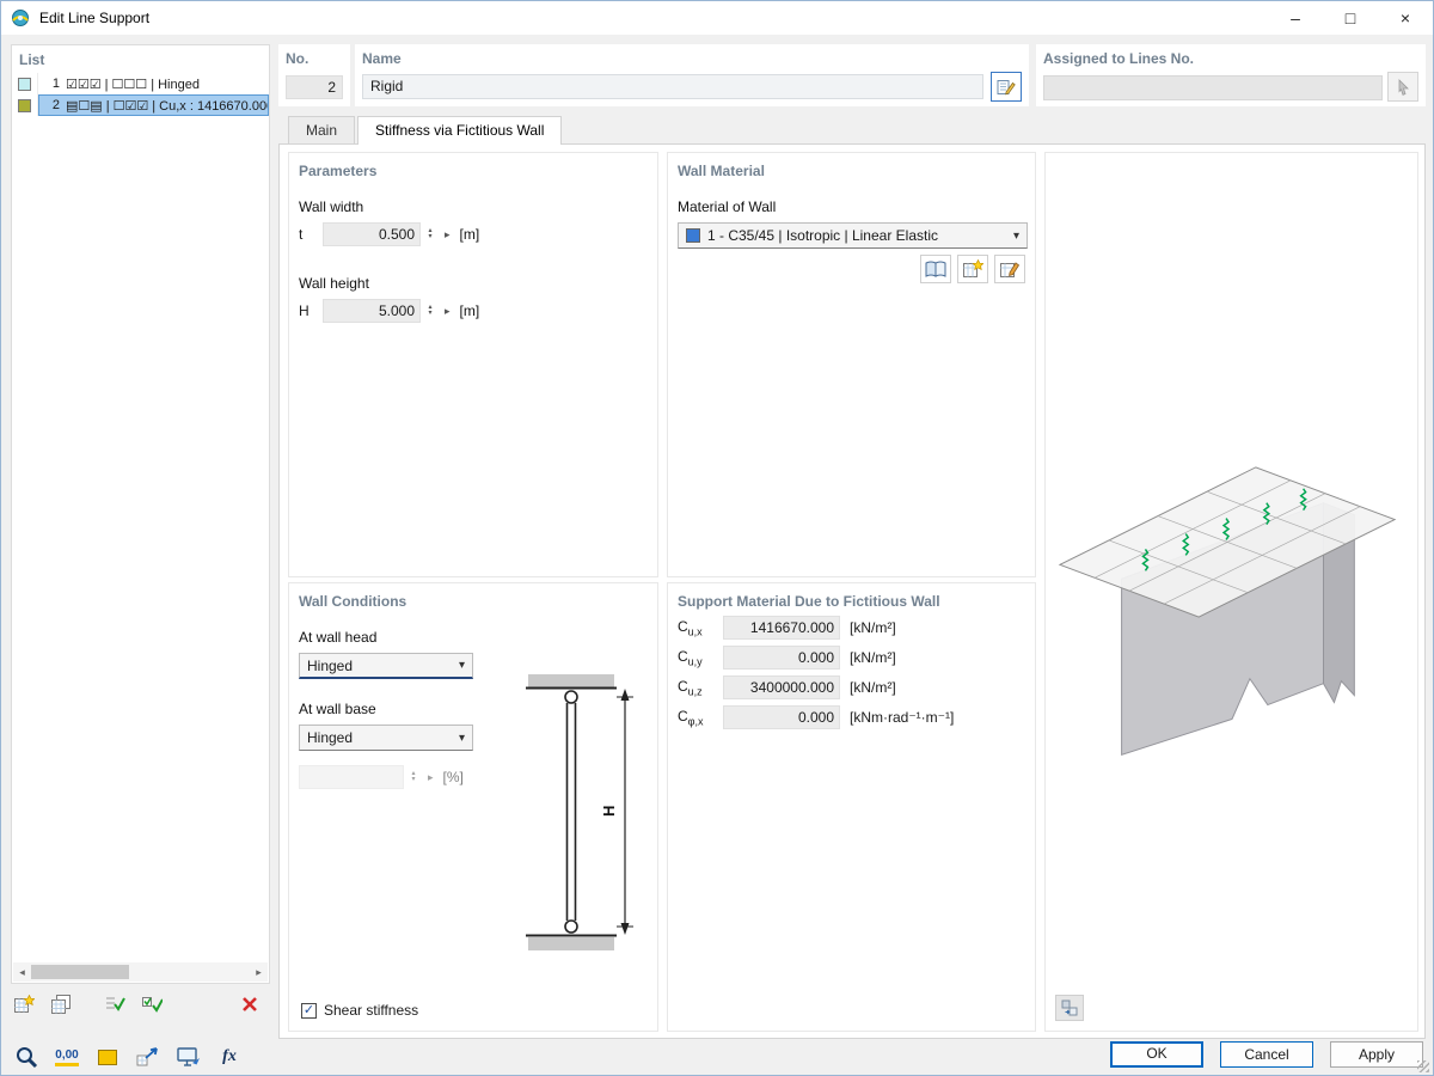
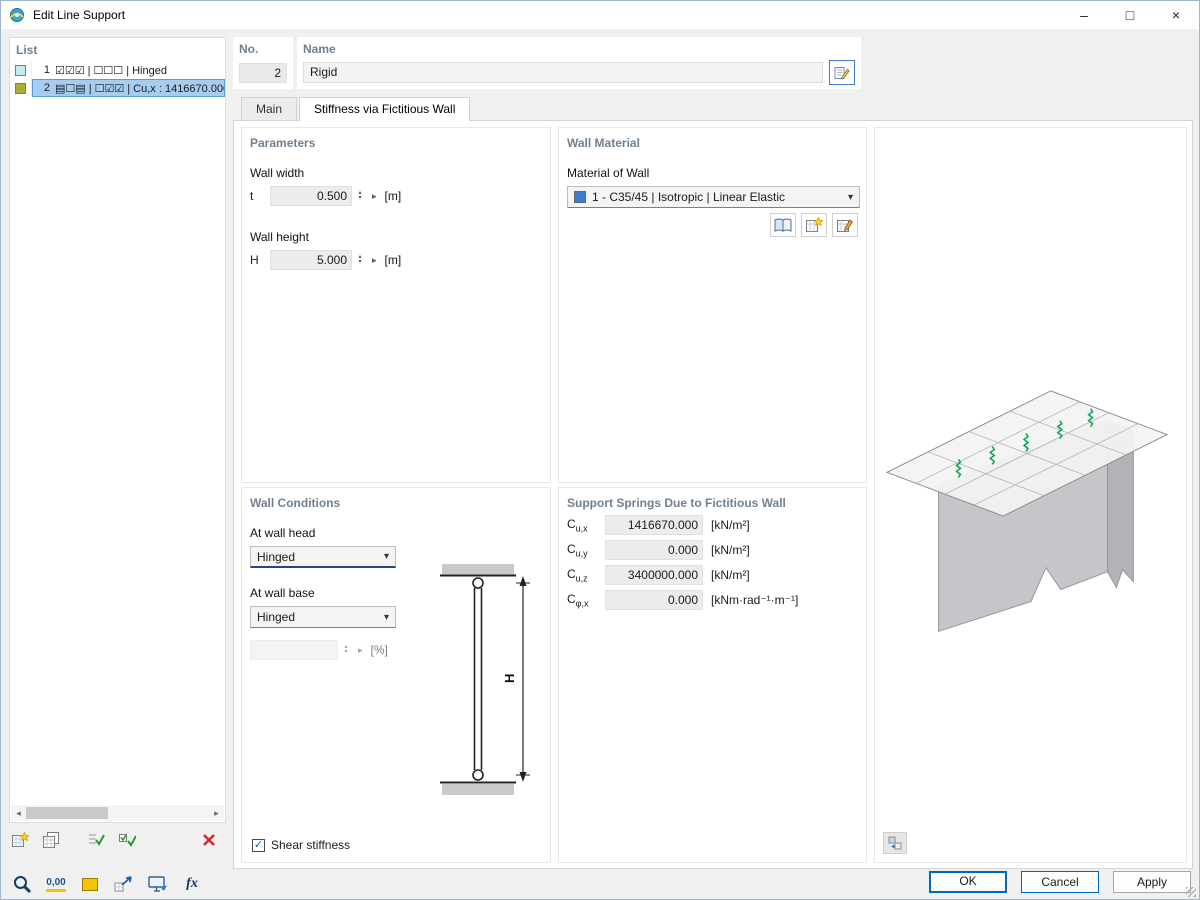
  Edit Line Support
  –
  □
  ×
  List
  1
  ☑☑☑ | ☐☐☐ | Hinged
  2
  ▤☐▤ | ☐☑☑ | Cu,x : 1416670.00
  ◂
  ▸
  No.
  2
  Name
  Rigid
- Assigned to Lines No.
  Main
  Stiffness via Fictitious Wall
  Parameters
  Wall width
  t
  0.500
  ▸
  [m]
  Wall height
  H
  5.000
  ▸
  [m]
  Wall Material
  Material of Wall
  1 - C35/45 | Isotropic | Linear Elastic
  ▾
  Wall Conditions
  At wall head
  Hinged
  ▾
  At wall base
  Hinged
  ▾
  ▸
  [%]
  ✓
  Shear stiffness
- Support Material Due to Fictitious Wall
+ Support Springs Due to Fictitious Wall
  Cu,x
  1416670.000
  [kN/m²]
  Cu,y
  0.000
  [kN/m²]
  Cu,z
  3400000.000
  [kN/m²]
  Cφ,x
  0.000
  [kNm·rad⁻¹·m⁻¹]
  0,00
  fx
  OK
  Cancel
  Apply
